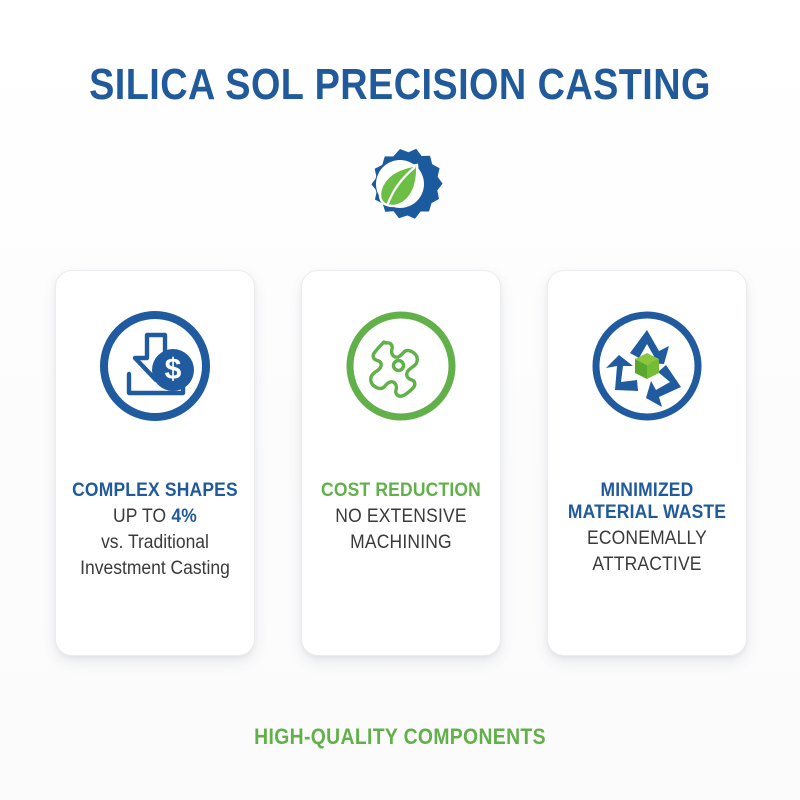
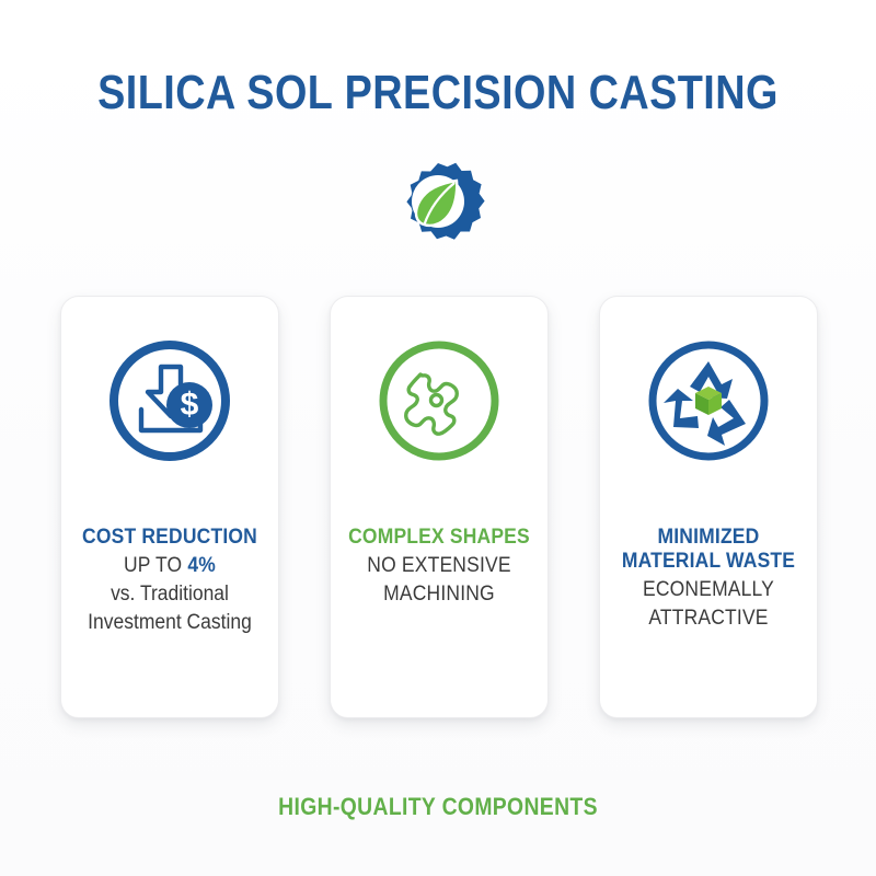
  SILICA SOL PRECISION CASTING
  $
- COMPLEX SHAPES
+ COST REDUCTION
  UP TO 4%
  vs. Traditional
  Investment Casting
- COST REDUCTION
+ COMPLEX SHAPES
  NO EXTENSIVE
  MACHINING
  MINIMIZED
  MATERIAL WASTE
  ECONEMALLY
  ATTRACTIVE
  HIGH-QUALITY COMPONENTS
